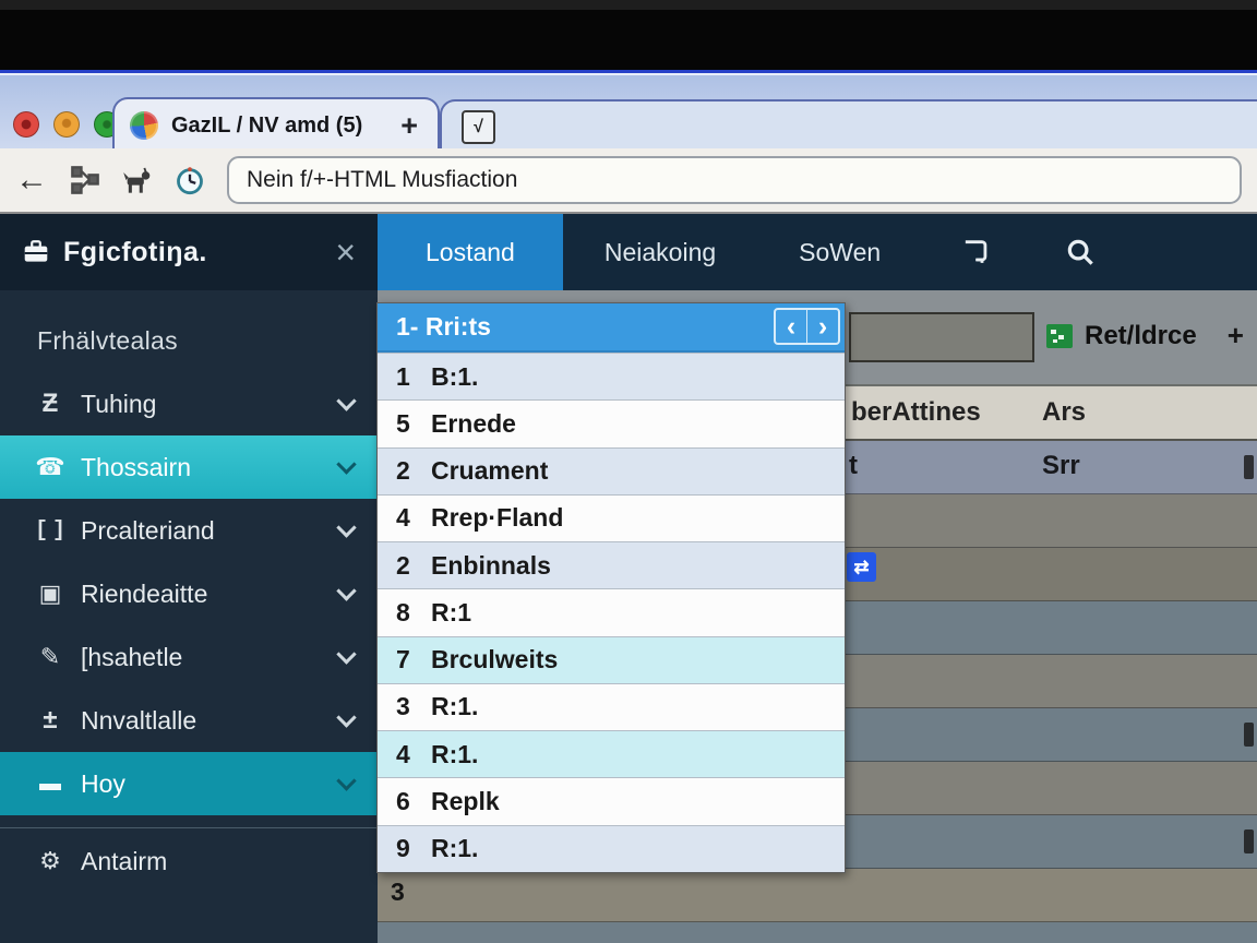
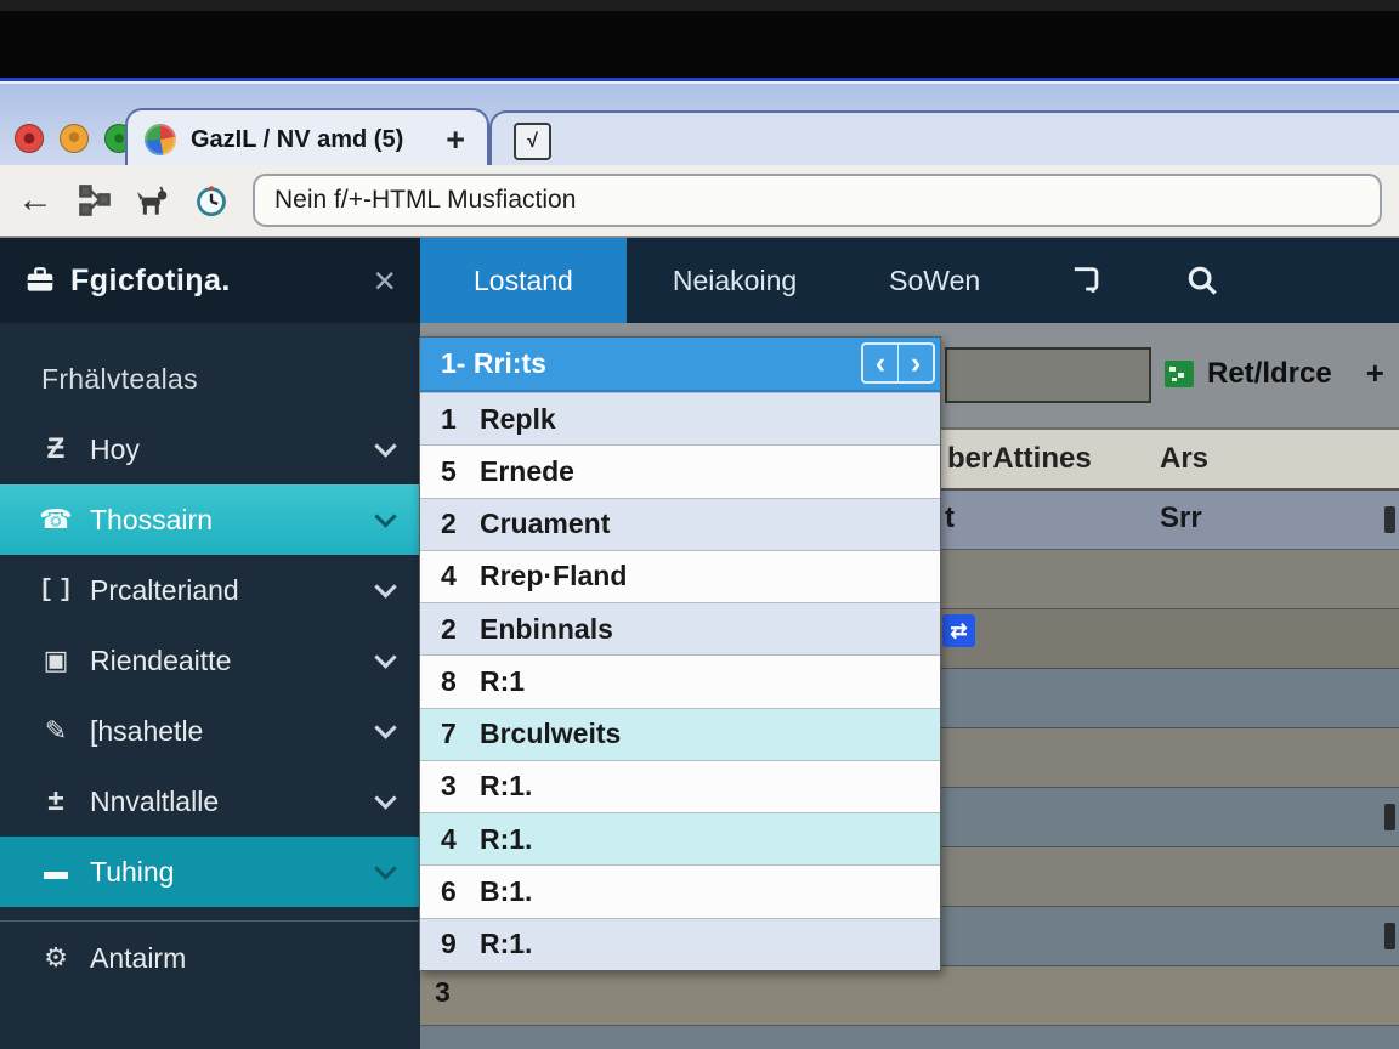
  √
  GazIL / NV amd (5)
  +
  ←
  Nein f/+-HTML Musfiaction
  Fgicfotiŋa.
  ×
  Frhälvtealas
- Tuhing
+ Hoy
  Thossairn
  Prcalteriand
  Riendeaitte
  [hsahetle
  Nnvaltlalle
- Hoy
+ Tuhing
  Antairm
  Lostand
  Neiakoing
  SoWen
  Ret/ldrce
  +
  berAttines
  Ars
  t
  Srr
  ⇄
  3
  1- Rri:ts
  ‹
  ›
  1
- B:1.
+ Replk
  5
  Ernede
  2
  Cruament
  4
  Rrep·Fland
  2
  Enbinnals
  8
  R:1
  7
  Brculweits
  3
  R:1.
  4
  R:1.
  6
- Replk
+ B:1.
  9
  R:1.
